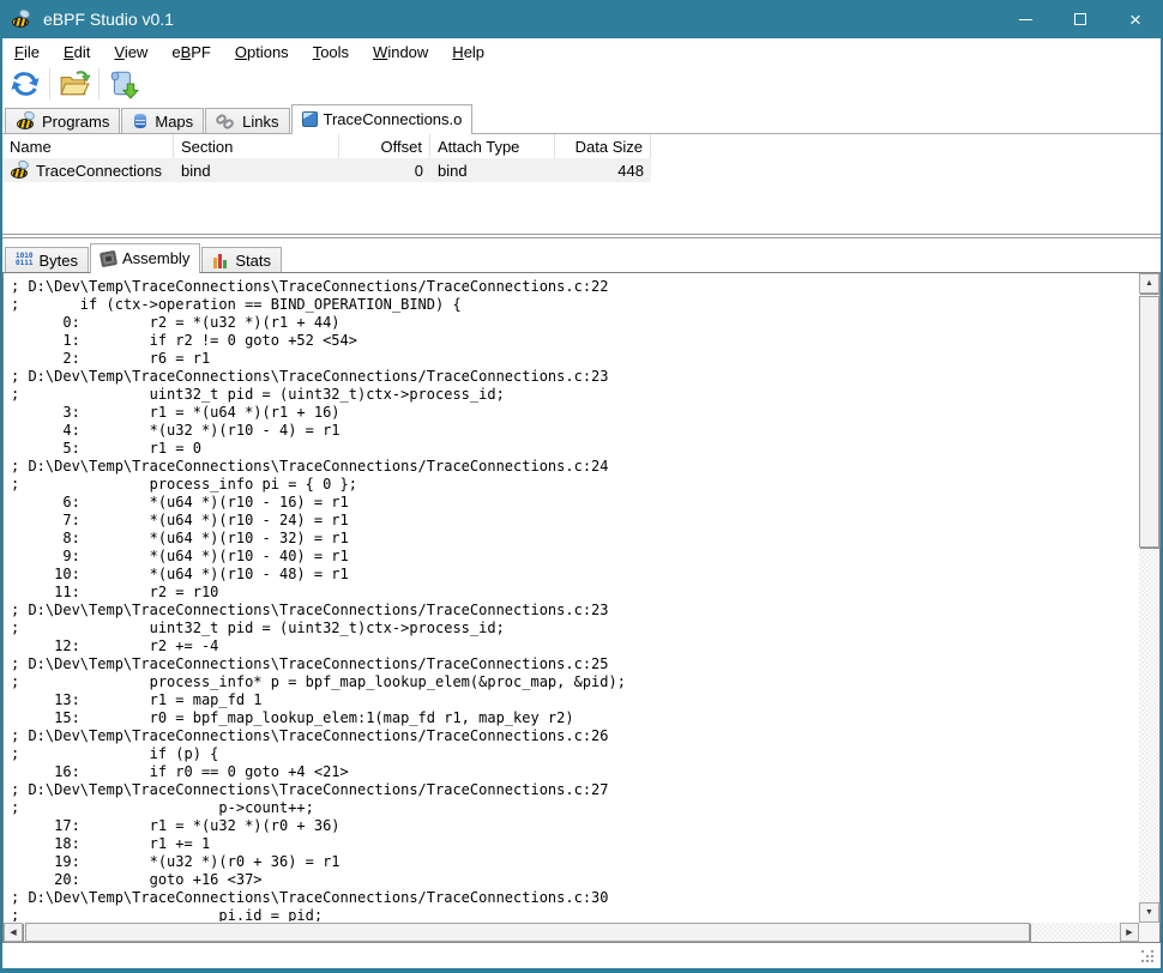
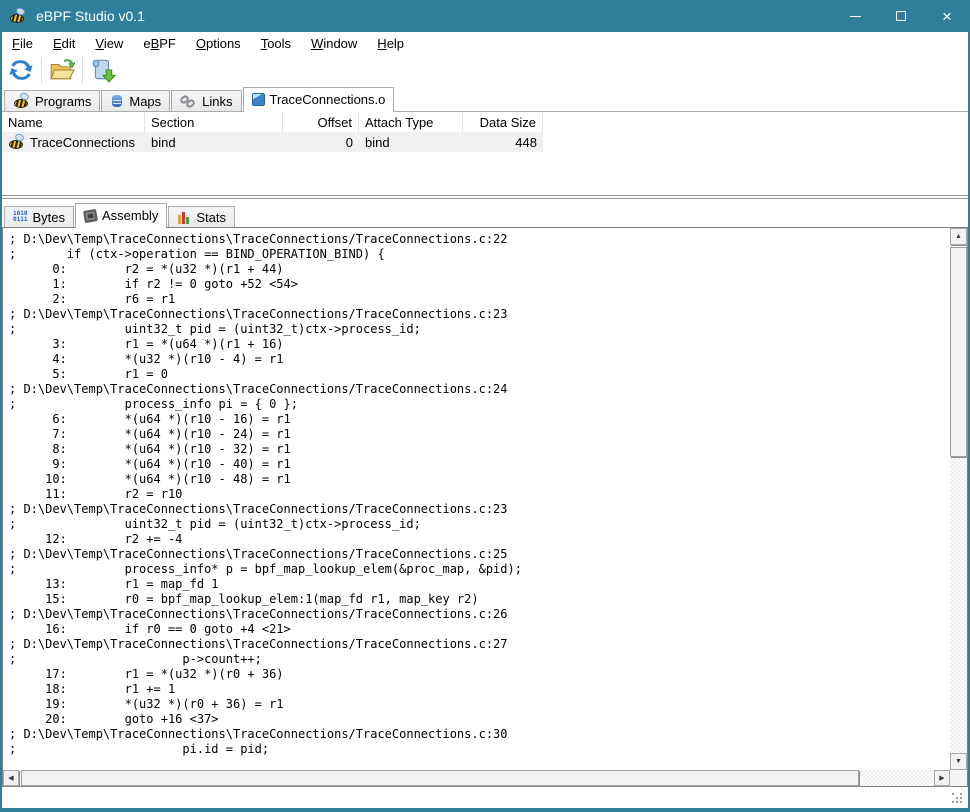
  eBPF Studio v0.1
  ×
  File
  Edit
  View
  eBPF
  Options
  Tools
  Window
  Help
  Programs
  Maps
  Links
  TraceConnections.o
  Name
  Section
  Offset
  Attach Type
  Data Size
  TraceConnections
  bind
  0
  bind
  448
  Bytes
  Assembly
  Stats
  ; D:\Dev\Temp\TraceConnections\TraceConnections/TraceConnections.c:22
  ; if (ctx->operation == BIND_OPERATION_BIND) {
  0: r2 = *(u32 *)(r1 + 44)
  1: if r2 != 0 goto +52 <54>
  2: r6 = r1
  ; D:\Dev\Temp\TraceConnections\TraceConnections/TraceConnections.c:23
  ; uint32_t pid = (uint32_t)ctx->process_id;
  3: r1 = *(u64 *)(r1 + 16)
  4: *(u32 *)(r10 - 4) = r1
  5: r1 = 0
  ; D:\Dev\Temp\TraceConnections\TraceConnections/TraceConnections.c:24
  ; process_info pi = { 0 };
  6: *(u64 *)(r10 - 16) = r1
  7: *(u64 *)(r10 - 24) = r1
  8: *(u64 *)(r10 - 32) = r1
  9: *(u64 *)(r10 - 40) = r1
  10: *(u64 *)(r10 - 48) = r1
  11: r2 = r10
  ; D:\Dev\Temp\TraceConnections\TraceConnections/TraceConnections.c:23
  ; uint32_t pid = (uint32_t)ctx->process_id;
  12: r2 += -4
  ; D:\Dev\Temp\TraceConnections\TraceConnections/TraceConnections.c:25
  ; process_info* p = bpf_map_lookup_elem(&proc_map, &pid);
  13: r1 = map_fd 1
  15: r0 = bpf_map_lookup_elem:1(map_fd r1, map_key r2)
  ; D:\Dev\Temp\TraceConnections\TraceConnections/TraceConnections.c:26
- ; if (p) {
  16: if r0 == 0 goto +4 <21>
  ; D:\Dev\Temp\TraceConnections\TraceConnections/TraceConnections.c:27
  ; p->count++;
  17: r1 = *(u32 *)(r0 + 36)
  18: r1 += 1
  19: *(u32 *)(r0 + 36) = r1
  20: goto +16 <37>
  ; D:\Dev\Temp\TraceConnections\TraceConnections/TraceConnections.c:30
  ; pi.id = pid;
